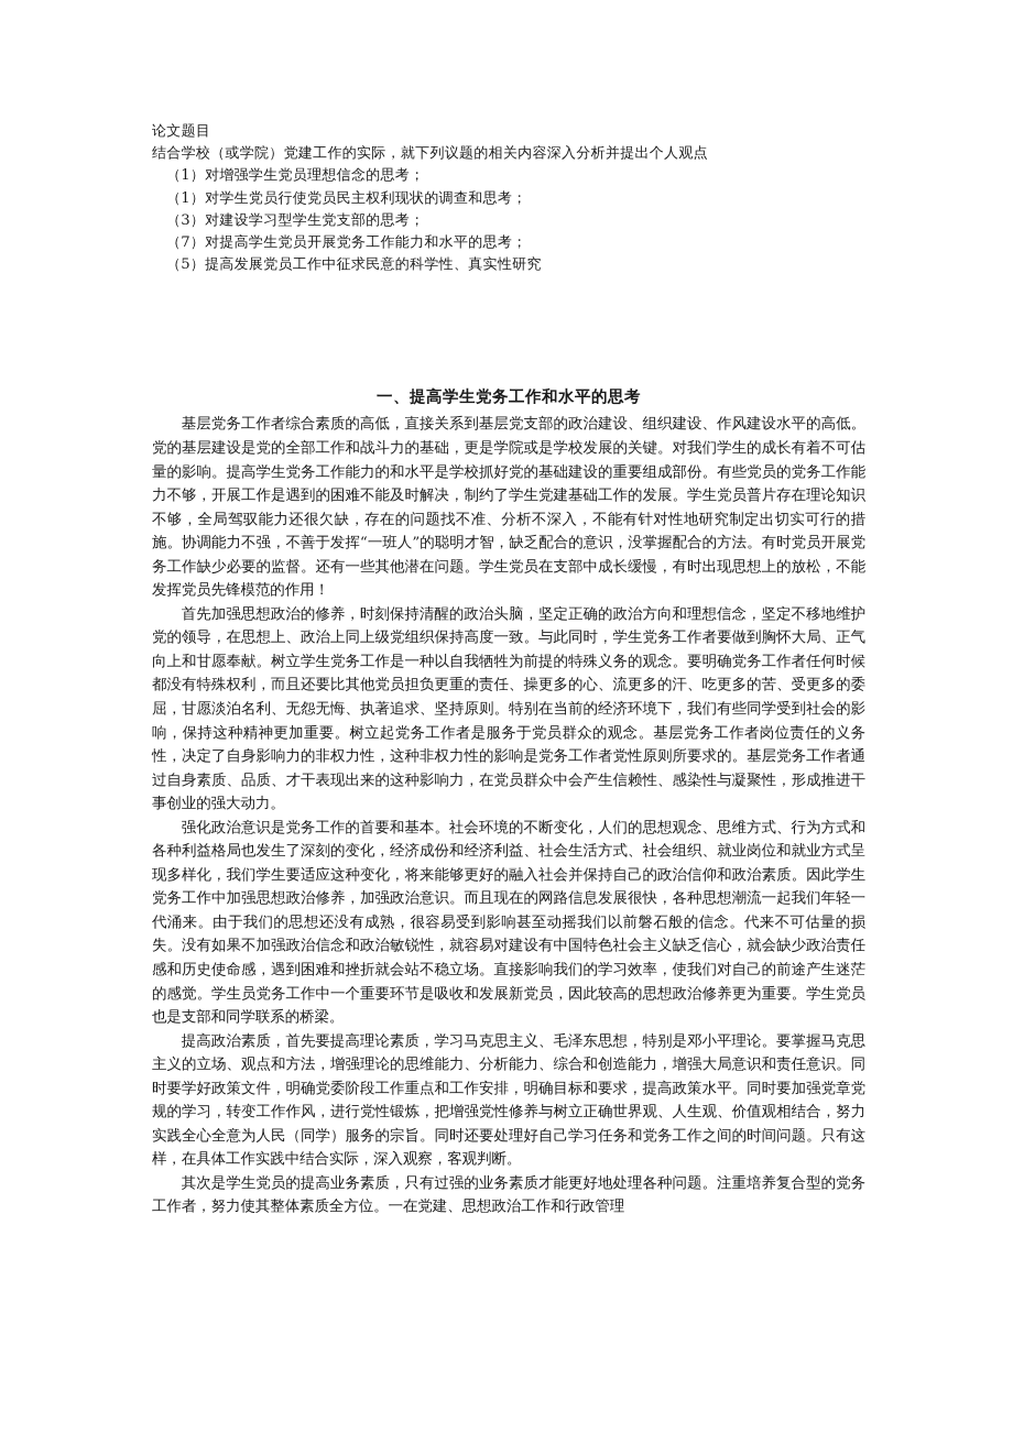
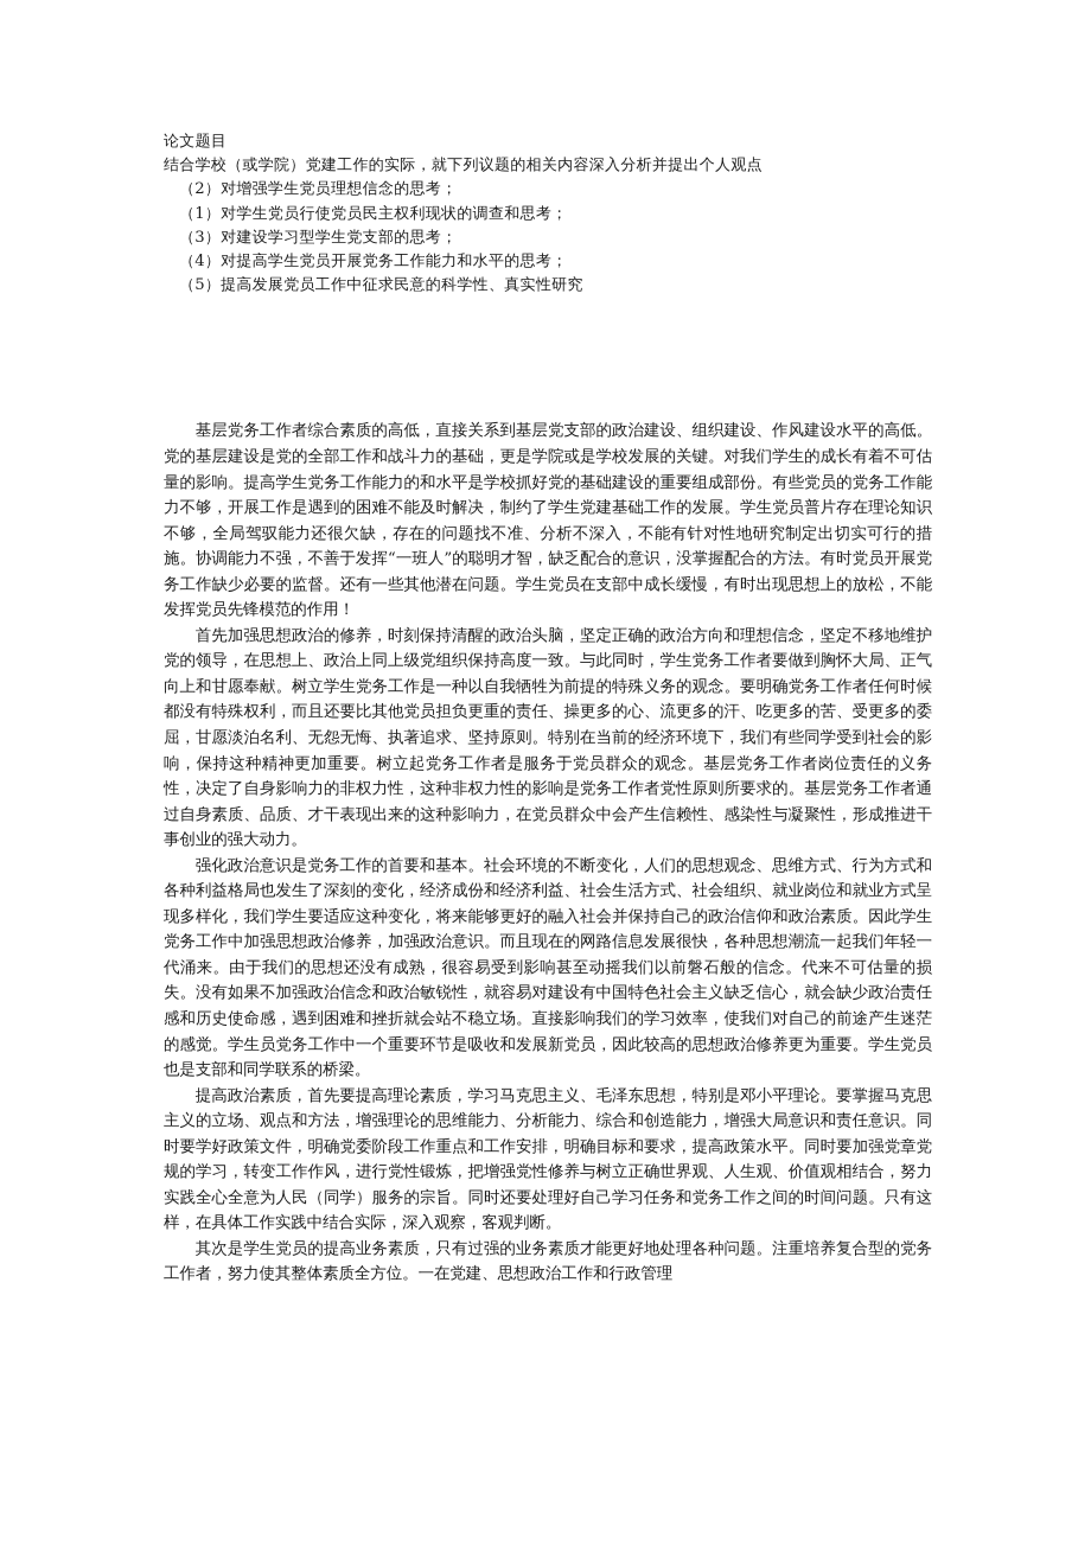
  论文题目
  结合学校（或学院）党建工作的实际，就下列议题的相关内容深入分析并提出个人观点
- （1）对增强学生党员理想信念的思考；
+ （2）对增强学生党员理想信念的思考；
  （1）对学生党员行使党员民主权利现状的调查和思考；
  （3）对建设学习型学生党支部的思考；
- （7）对提高学生党员开展党务工作能力和水平的思考；
+ （4）对提高学生党员开展党务工作能力和水平的思考；
  （5）提高发展党员工作中征求民意的科学性、真实性研究
- 一、提高学生党务工作和水平的思考
  基层党务工作者综合素质的高低，直接关系到基层党支部的政治建设、组织建设、作风建设水平的高低。党的基层建设是党的全部工作和战斗力的基础，更是学院或是学校发展的关键。对我们学生的成长有着不可估量的影响。提高学生党务工作能力的和水平是学校抓好党的基础建设的重要组成部份。有些党员的党务工作能力不够，开展工作是遇到的困难不能及时解决，制约了学生党建基础工作的发展。学生党员普片存在理论知识不够，全局驾驭能力还很欠缺，存在的问题找不准、分析不深入，不能有针对性地研究制定出切实可行的措施。协调能力不强，不善于发挥“一班人”的聪明才智，缺乏配合的意识，没掌握配合的方法。有时党员开展党务工作缺少必要的监督。还有一些其他潜在问题。学生党员在支部中成长缓慢，有时出现思想上的放松，不能发挥党员先锋模范的作用！
  首先加强思想政治的修养，时刻保持清醒的政治头脑，坚定正确的政治方向和理想信念，坚定不移地维护党的领导，在思想上、政治上同上级党组织保持高度一致。与此同时，学生党务工作者要做到胸怀大局、正气向上和甘愿奉献。树立学生党务工作是一种以自我牺牲为前提的特殊义务的观念。要明确党务工作者任何时候都没有特殊权利，而且还要比其他党员担负更重的责任、操更多的心、流更多的汗、吃更多的苦、受更多的委屈，甘愿淡泊名利、无怨无悔、执著追求、坚持原则。特别在当前的经济环境下，我们有些同学受到社会的影响，保持这种精神更加重要。树立起党务工作者是服务于党员群众的观念。基层党务工作者岗位责任的义务性，决定了自身影响力的非权力性，这种非权力性的影响是党务工作者党性原则所要求的。基层党务工作者通过自身素质、品质、才干表现出来的这种影响力，在党员群众中会产生信赖性、感染性与凝聚性，形成推进干事创业的强大动力。
  强化政治意识是党务工作的首要和基本。社会环境的不断变化，人们的思想观念、思维方式、行为方式和各种利益格局也发生了深刻的变化，经济成份和经济利益、社会生活方式、社会组织、就业岗位和就业方式呈现多样化，我们学生要适应这种变化，将来能够更好的融入社会并保持自己的政治信仰和政治素质。因此学生党务工作中加强思想政治修养，加强政治意识。而且现在的网路信息发展很快，各种思想潮流一起我们年轻一代涌来。由于我们的思想还没有成熟，很容易受到影响甚至动摇我们以前磐石般的信念。代来不可估量的损失。没有如果不加强政治信念和政治敏锐性，就容易对建设有中国特色社会主义缺乏信心，就会缺少政治责任感和历史使命感，遇到困难和挫折就会站不稳立场。直接影响我们的学习效率，使我们对自己的前途产生迷茫的感觉。学生员党务工作中一个重要环节是吸收和发展新党员，因此较高的思想政治修养更为重要。学生党员也是支部和同学联系的桥梁。
  提高政治素质，首先要提高理论素质，学习马克思主义、毛泽东思想，特别是邓小平理论。要掌握马克思主义的立场、观点和方法，增强理论的思维能力、分析能力、综合和创造能力，增强大局意识和责任意识。同时要学好政策文件，明确党委阶段工作重点和工作安排，明确目标和要求，提高政策水平。同时要加强党章党规的学习，转变工作作风，进行党性锻炼，把增强党性修养与树立正确世界观、人生观、价值观相结合，努力实践全心全意为人民（同学）服务的宗旨。同时还要处理好自己学习任务和党务工作之间的时间问题。只有这样，在具体工作实践中结合实际，深入观察，客观判断。
  其次是学生党员的提高业务素质，只有过强的业务素质才能更好地处理各种问题。注重培养复合型的党务工作者，努力使其整体素质全方位。一在党建、思想政治工作和行政管理
